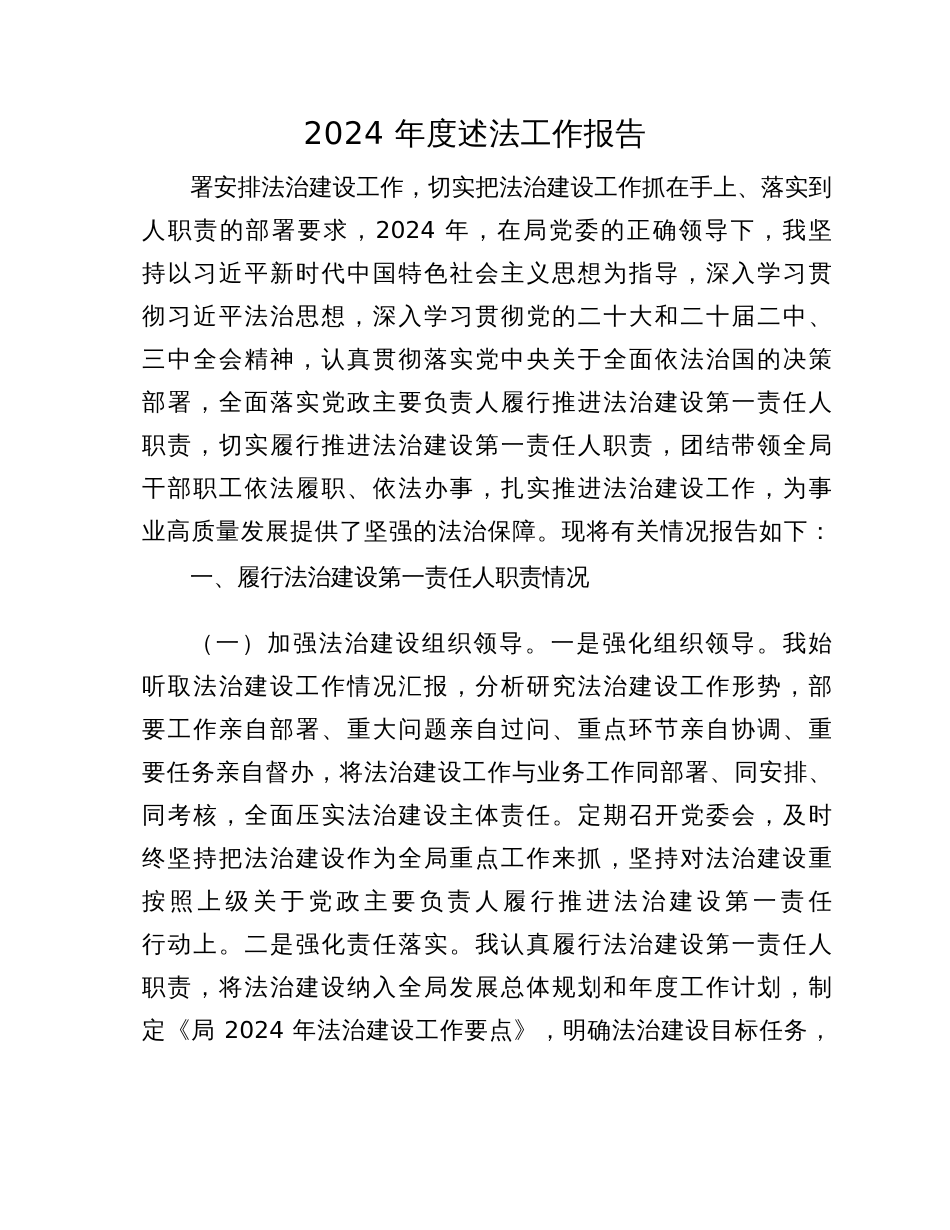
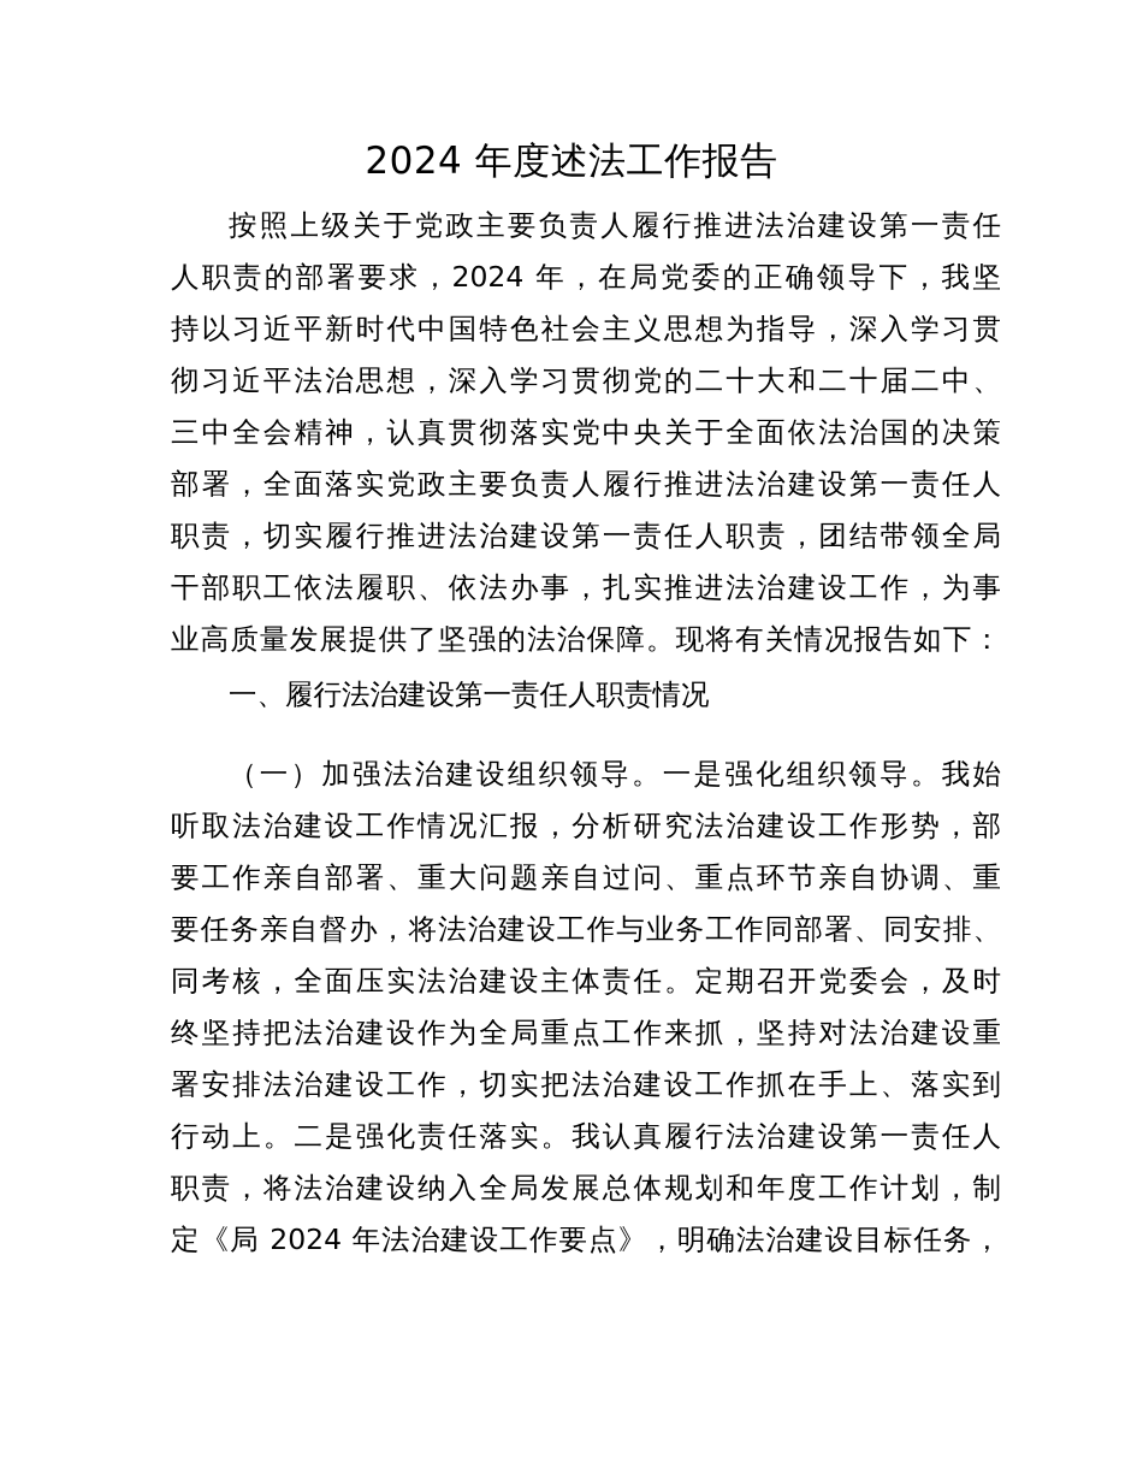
  2024 年度述法工作报告
- 署安排法治建设工作，切实把法治建设工作抓在手上、落实到
+ 按照上级关于党政主要负责人履行推进法治建设第一责任
  人职责的部署要求，2024 年，在局党委的正确领导下，我坚
  持以习近平新时代中国特色社会主义思想为指导，深入学习贯
  彻习近平法治思想，深入学习贯彻党的二十大和二十届二中、
  三中全会精神，认真贯彻落实党中央关于全面依法治国的决策
  部署，全面落实党政主要负责人履行推进法治建设第一责任人
  职责，切实履行推进法治建设第一责任人职责，团结带领全局
  干部职工依法履职、依法办事，扎实推进法治建设工作，为事
  业高质量发展提供了坚强的法治保障。现将有关情况报告如下：
  一、履行法治建设第一责任人职责情况
  （一）加强法治建设组织领导。一是强化组织领导。我始
  听取法治建设工作情况汇报，分析研究法治建设工作形势，部
  要工作亲自部署、重大问题亲自过问、重点环节亲自协调、重
  要任务亲自督办，将法治建设工作与业务工作同部署、同安排、
  同考核，全面压实法治建设主体责任。定期召开党委会，及时
  终坚持把法治建设作为全局重点工作来抓，坚持对法治建设重
- 按照上级关于党政主要负责人履行推进法治建设第一责任
+ 署安排法治建设工作，切实把法治建设工作抓在手上、落实到
  行动上。二是强化责任落实。我认真履行法治建设第一责任人
  职责，将法治建设纳入全局发展总体规划和年度工作计划，制
  定《局 2024 年法治建设工作要点》，明确法治建设目标任务，
